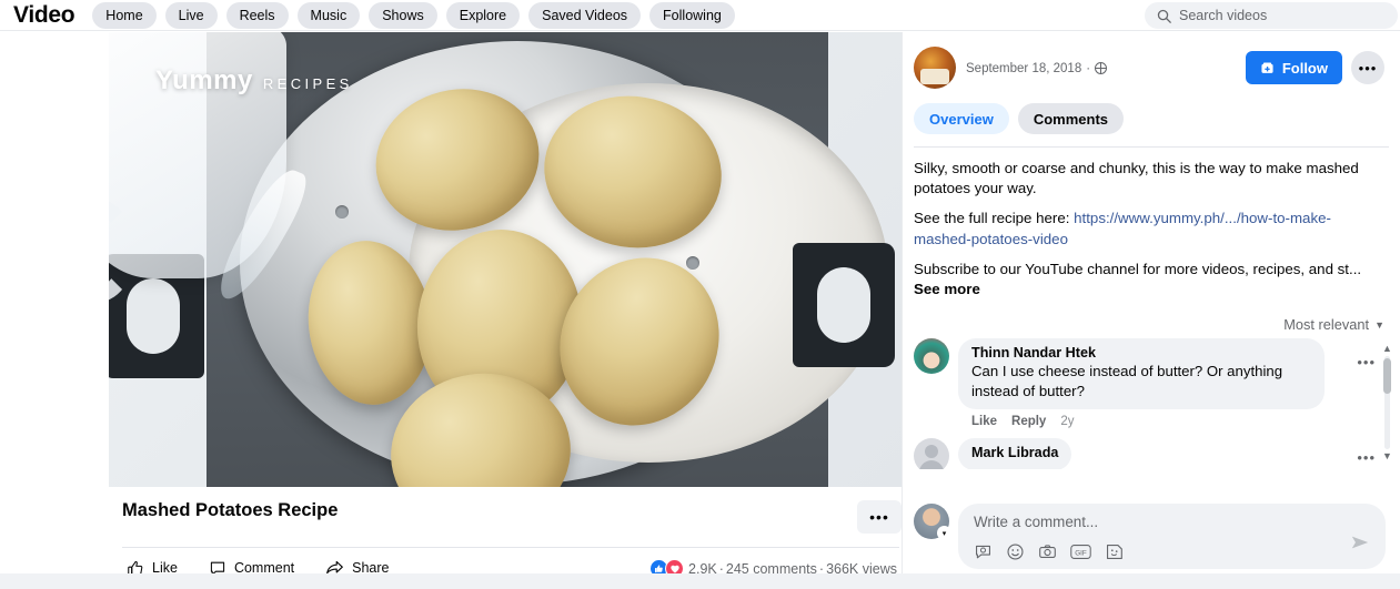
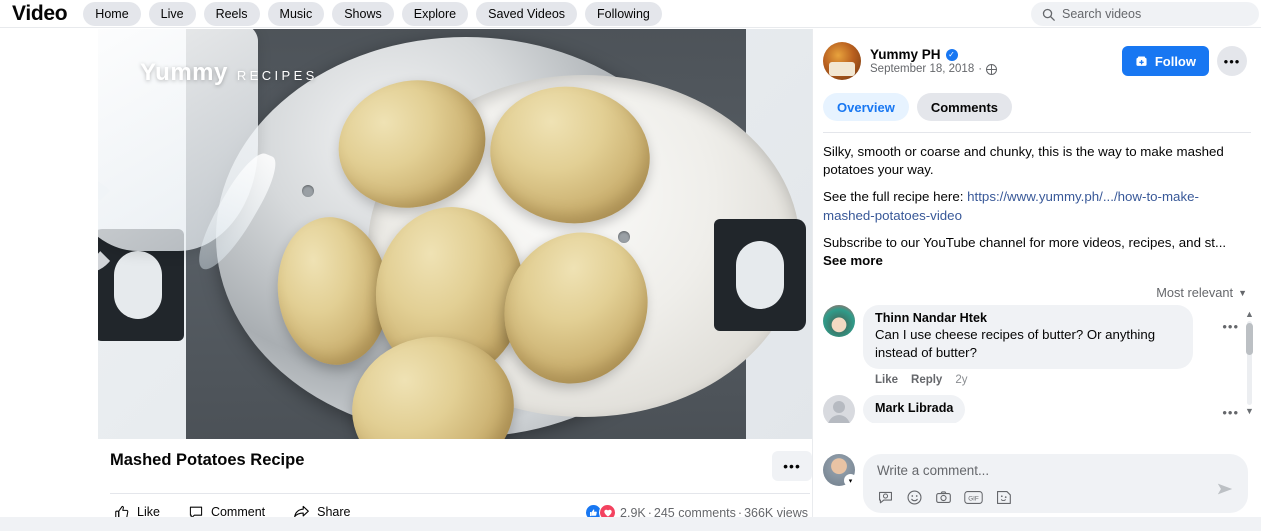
  Video
  Home
  Live
  Reels
  Music
  Shows
  Explore
  Saved Videos
  Following
  Search videos
  Yummy
  RECIPES
  Mashed Potatoes Recipe
  •••
  Like
  Comment
  Share
  2.9K
  ·
  245 comments
  ·
  366K views
+ Yummy PH
+ ✓
  September 18, 2018
  ·
  Follow
  •••
  Overview
  Comments
  Silky, smooth or coarse and chunky, this is the way to make mashed potatoes your way.
  See the full recipe here: https://www.yummy.ph/.../how-to-make-mashed-potatoes-video
  Subscribe to our YouTube channel for more videos, recipes, and st...
  See more
  Most relevant
  ▼
  Thinn Nandar Htek
- Can I use cheese instead of butter? Or anything instead of butter?
+ Can I use cheese recipes of butter? Or anything instead of butter?
  Like
  Reply
  2y
  •••
  Mark Librada
  •••
  ▲
  ▼
  Write a comment...
